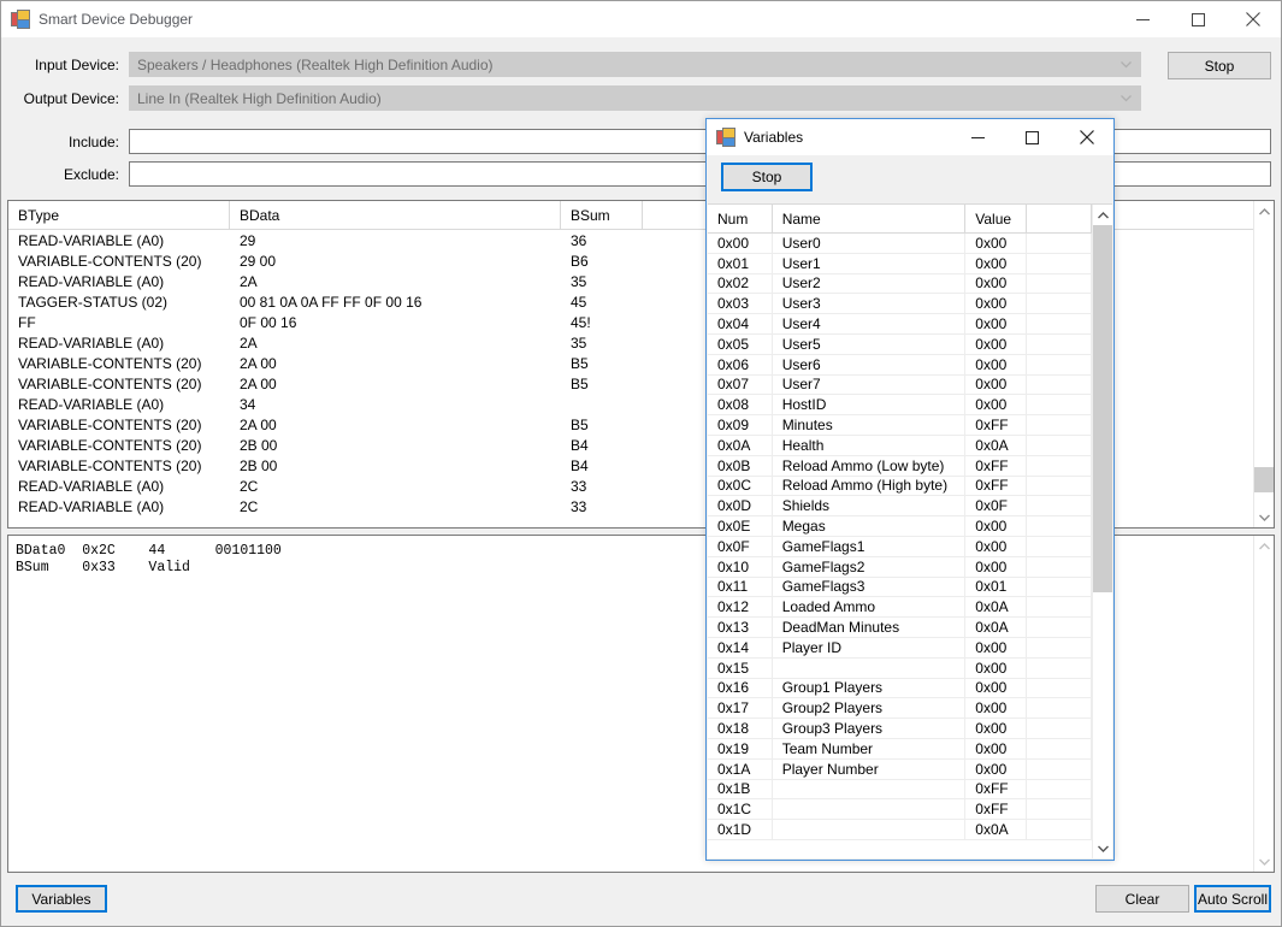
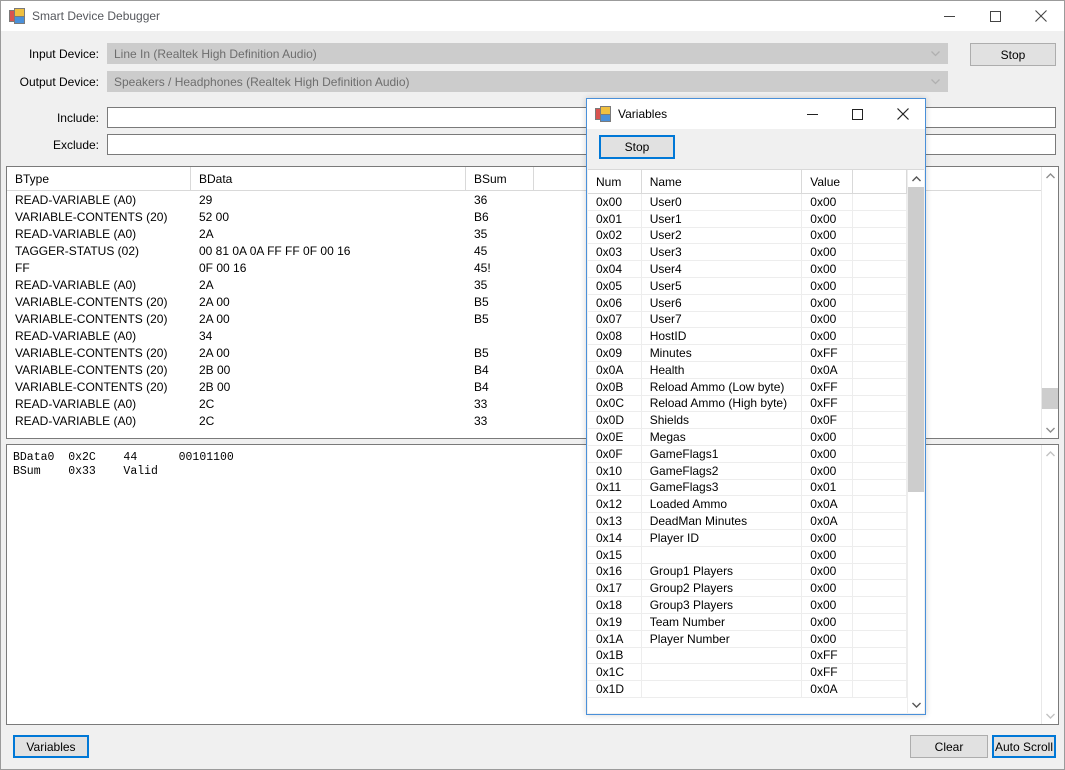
  Smart Device Debugger
  Input Device:
- Speakers / Headphones (Realtek High Definition Audio)
+ Line In (Realtek High Definition Audio)
  Output Device:
- Line In (Realtek High Definition Audio)
+ Speakers / Headphones (Realtek High Definition Audio)
  Stop
  Include:
  Exclude:
  BType
  BData
  BSum
  READ-VARIABLE (A0)
  29
  36
  VARIABLE-CONTENTS (20)
- 29 00
+ 52 00
  B6
  READ-VARIABLE (A0)
  2A
  35
  TAGGER-STATUS (02)
  00 81 0A 0A FF FF 0F 00 16
  45
  FF
  0F 00 16
  45!
  READ-VARIABLE (A0)
  2A
  35
  VARIABLE-CONTENTS (20)
  2A 00
  B5
  VARIABLE-CONTENTS (20)
  2A 00
  B5
  READ-VARIABLE (A0)
  34
  VARIABLE-CONTENTS (20)
  2A 00
  B5
  VARIABLE-CONTENTS (20)
  2B 00
  B4
  VARIABLE-CONTENTS (20)
  2B 00
  B4
  READ-VARIABLE (A0)
  2C
  33
  READ-VARIABLE (A0)
  2C
  33
  BData0 0x2C 44 00101100
  BSum 0x33 Valid
  Variables
  Clear
  Auto Scroll
  Variables
  Stop
  Num
  Name
  Value
  0x00
  User0
  0x00
  0x01
  User1
  0x00
  0x02
  User2
  0x00
  0x03
  User3
  0x00
  0x04
  User4
  0x00
  0x05
  User5
  0x00
  0x06
  User6
  0x00
  0x07
  User7
  0x00
  0x08
  HostID
  0x00
  0x09
  Minutes
  0xFF
  0x0A
  Health
  0x0A
  0x0B
  Reload Ammo (Low byte)
  0xFF
  0x0C
  Reload Ammo (High byte)
  0xFF
  0x0D
  Shields
  0x0F
  0x0E
  Megas
  0x00
  0x0F
  GameFlags1
  0x00
  0x10
  GameFlags2
  0x00
  0x11
  GameFlags3
  0x01
  0x12
  Loaded Ammo
  0x0A
  0x13
  DeadMan Minutes
  0x0A
  0x14
  Player ID
  0x00
  0x15
  0x00
  0x16
  Group1 Players
  0x00
  0x17
  Group2 Players
  0x00
  0x18
  Group3 Players
  0x00
  0x19
  Team Number
  0x00
  0x1A
  Player Number
  0x00
  0x1B
  0xFF
  0x1C
  0xFF
  0x1D
  0x0A
